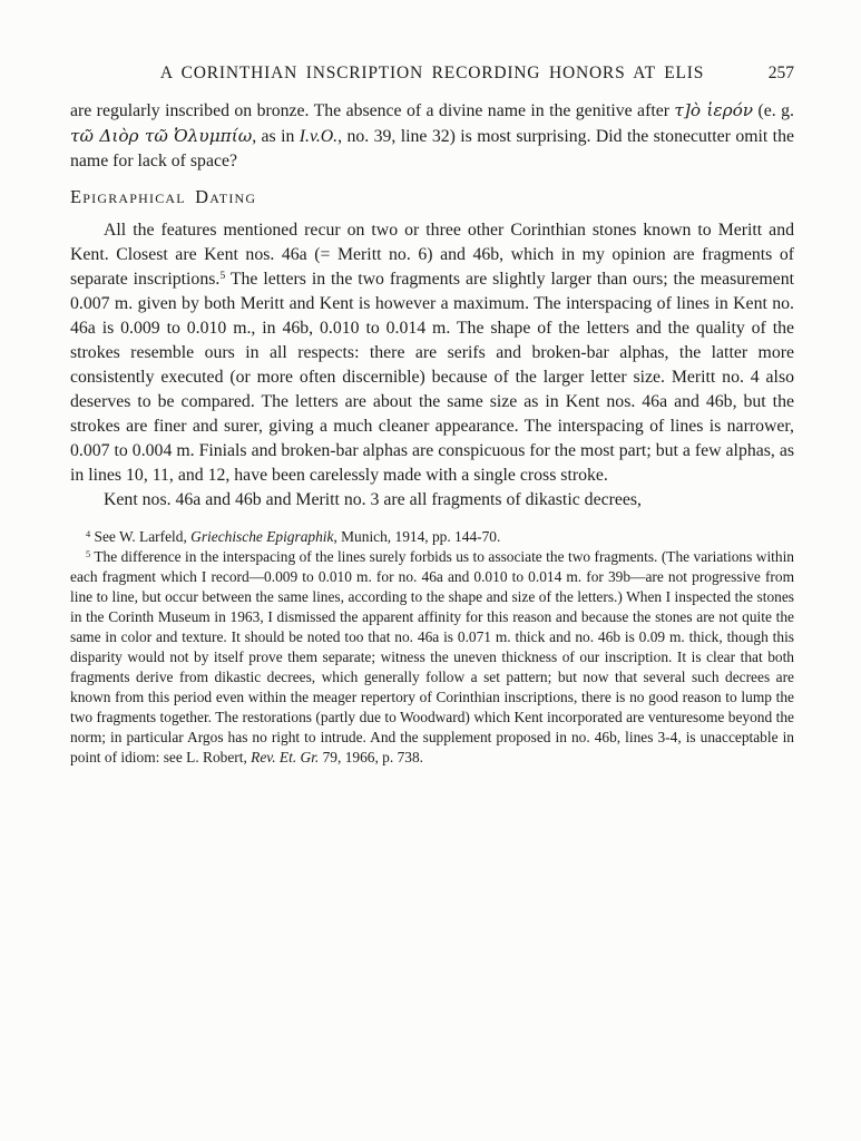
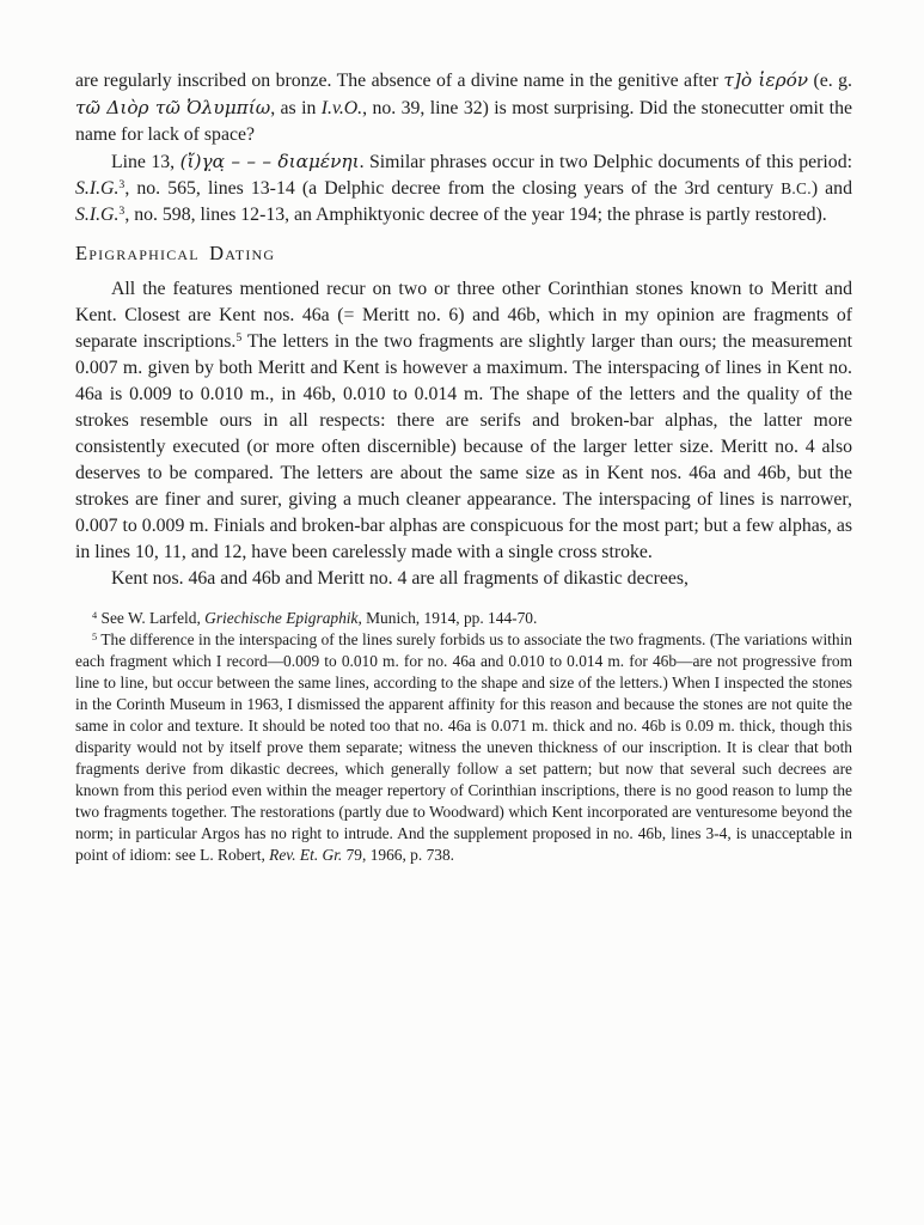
- A CORINTHIAN INSCRIPTION RECORDING HONORS AT ELIS
- 257
  are regularly inscribed on bronze. The absence of a divine name in the genitive after τ]ὸ ἱερόν (e. g. τῶ Διὸρ τῶ Ὀλυμπίω, as in I.v.O., no. 39, line 32) is most surprising. Did the stonecutter omit the name for lack of space?
+ Line 13, (ἴ)γ̣α̣ – – – διαμένηι. Similar phrases occur in two Delphic documents of this period: S.I.G.3, no. 565, lines 13-14 (a Delphic decree from the closing years of the 3rd century B.C.) and S.I.G.3, no. 598, lines 12-13, an Amphiktyonic decree of the year 194; the phrase is partly restored).
  Epigraphical Dating
- All the features mentioned recur on two or three other Corinthian stones known to Meritt and Kent. Closest are Kent nos. 46a (= Meritt no. 6) and 46b, which in my opinion are fragments of separate inscriptions.5 The letters in the two fragments are slightly larger than ours; the measurement 0.007 m. given by both Meritt and Kent is however a maximum. The interspacing of lines in Kent no. 46a is 0.009 to 0.010 m., in 46b, 0.010 to 0.014 m. The shape of the letters and the quality of the strokes resemble ours in all respects: there are serifs and broken-bar alphas, the latter more consistently executed (or more often discernible) because of the larger letter size. Meritt no. 4 also deserves to be compared. The letters are about the same size as in Kent nos. 46a and 46b, but the strokes are finer and surer, giving a much cleaner appearance. The interspacing of lines is narrower, 0.007 to 0.004 m. Finials and broken-bar alphas are conspicuous for the most part; but a few alphas, as in lines 10, 11, and 12, have been carelessly made with a single cross stroke.
+ All the features mentioned recur on two or three other Corinthian stones known to Meritt and Kent. Closest are Kent nos. 46a (= Meritt no. 6) and 46b, which in my opinion are fragments of separate inscriptions.5 The letters in the two fragments are slightly larger than ours; the measurement 0.007 m. given by both Meritt and Kent is however a maximum. The interspacing of lines in Kent no. 46a is 0.009 to 0.010 m., in 46b, 0.010 to 0.014 m. The shape of the letters and the quality of the strokes resemble ours in all respects: there are serifs and broken-bar alphas, the latter more consistently executed (or more often discernible) because of the larger letter size. Meritt no. 4 also deserves to be compared. The letters are about the same size as in Kent nos. 46a and 46b, but the strokes are finer and surer, giving a much cleaner appearance. The interspacing of lines is narrower, 0.007 to 0.009 m. Finials and broken-bar alphas are conspicuous for the most part; but a few alphas, as in lines 10, 11, and 12, have been carelessly made with a single cross stroke.
- Kent nos. 46a and 46b and Meritt no. 3 are all fragments of dikastic decrees,
+ Kent nos. 46a and 46b and Meritt no. 4 are all fragments of dikastic decrees,
  4 See W. Larfeld, Griechische Epigraphik, Munich, 1914, pp. 144-70.
- 5 The difference in the interspacing of the lines surely forbids us to associate the two fragments. (The variations within each fragment which I record—0.009 to 0.010 m. for no. 46a and 0.010 to 0.014 m. for 39b—are not progressive from line to line, but occur between the same lines, according to the shape and size of the letters.) When I inspected the stones in the Corinth Museum in 1963, I dismissed the apparent affinity for this reason and because the stones are not quite the same in color and texture. It should be noted too that no. 46a is 0.071 m. thick and no. 46b is 0.09 m. thick, though this disparity would not by itself prove them separate; witness the uneven thickness of our inscription. It is clear that both fragments derive from dikastic decrees, which generally follow a set pattern; but now that several such decrees are known from this period even within the meager repertory of Corinthian inscriptions, there is no good reason to lump the two fragments together. The restorations (partly due to Woodward) which Kent incorporated are venturesome beyond the norm; in particular Argos has no right to intrude. And the supplement proposed in no. 46b, lines 3-4, is unacceptable in point of idiom: see L. Robert, Rev. Et. Gr. 79, 1966, p. 738.
+ 5 The difference in the interspacing of the lines surely forbids us to associate the two fragments. (The variations within each fragment which I record—0.009 to 0.010 m. for no. 46a and 0.010 to 0.014 m. for 46b—are not progressive from line to line, but occur between the same lines, according to the shape and size of the letters.) When I inspected the stones in the Corinth Museum in 1963, I dismissed the apparent affinity for this reason and because the stones are not quite the same in color and texture. It should be noted too that no. 46a is 0.071 m. thick and no. 46b is 0.09 m. thick, though this disparity would not by itself prove them separate; witness the uneven thickness of our inscription. It is clear that both fragments derive from dikastic decrees, which generally follow a set pattern; but now that several such decrees are known from this period even within the meager repertory of Corinthian inscriptions, there is no good reason to lump the two fragments together. The restorations (partly due to Woodward) which Kent incorporated are venturesome beyond the norm; in particular Argos has no right to intrude. And the supplement proposed in no. 46b, lines 3-4, is unacceptable in point of idiom: see L. Robert, Rev. Et. Gr. 79, 1966, p. 738.
